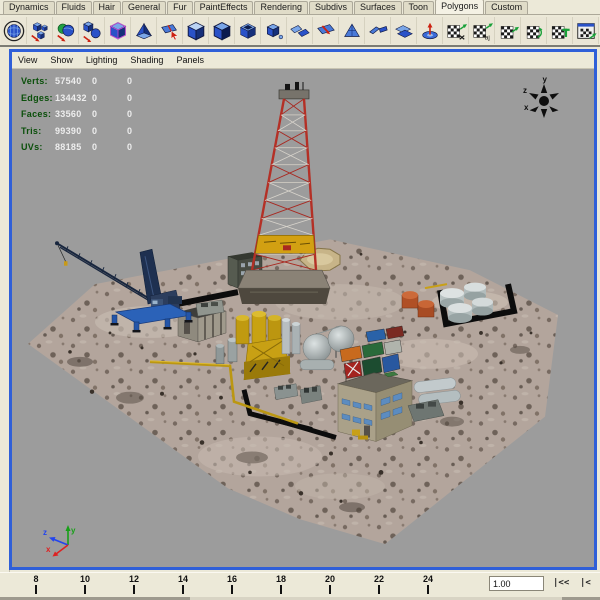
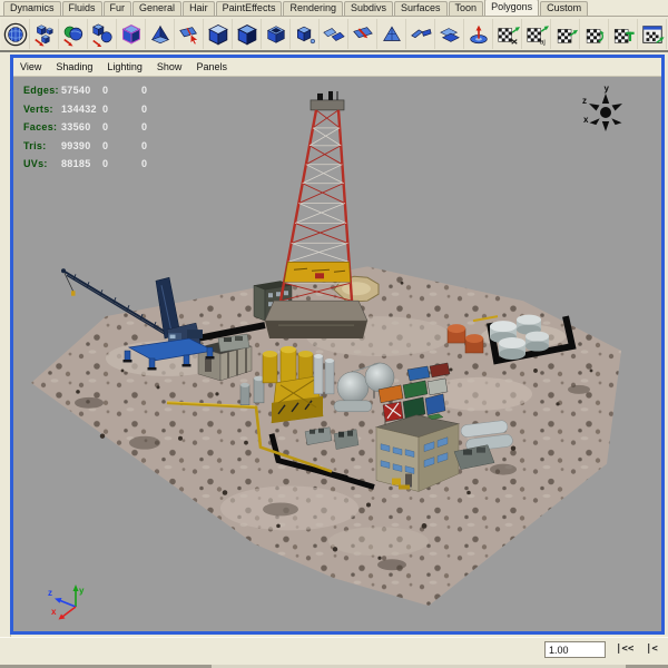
  Dynamics
  Fluids
- Hair
+ Fur
  General
- Fur
+ Hair
  PaintEffects
  Rendering
  Subdivs
  Surfaces
  Toon
  Polygons
  Custom
  View
- Show
+ Shading
  Lighting
- Shading
+ Show
  Panels
- Verts:
+ Edges:
  57540
  0
  0
- Edges:
+ Verts:
  134432
  0
  0
  Faces:
  33560
  0
  0
  Tris:
  99390
  0
  0
  UVs:
  88185
  0
  0
  y
  z
  x
  y
  z
  x
- 8
- 10
- 12
- 14
- 16
- 18
- 20
- 22
- 24
  1.00
  |<<
  |<
